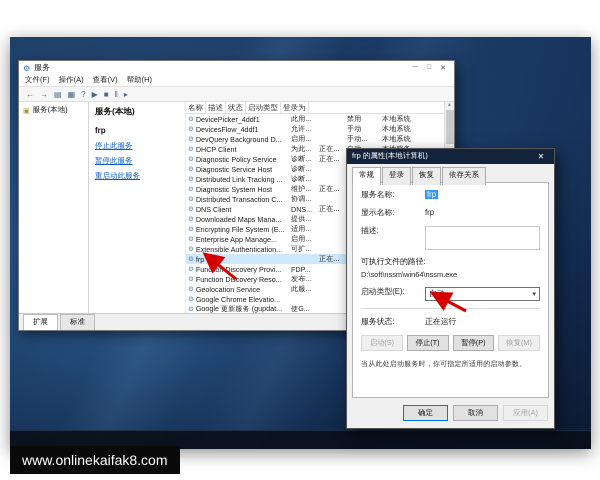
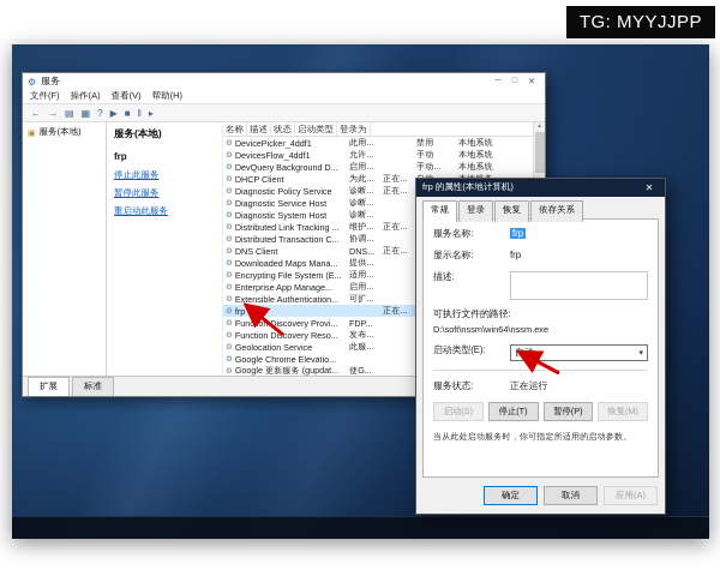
+ TG: MYYJJPP
  ⚙
  服务
  文件(F)
  操作(A)
  查看(V)
  帮助(H)
  ←
  →
  ▤
  ▦
  ?
  ▶
  ■
  ‖
  ▸
  服务(本地)
  服务(本地)
  frp
  停止此服务
  暂停此服务
  重启动此服务
  名称
  描述
  状态
  启动类型
  登录为
  DevicePicker_4ddf1
  此用...
  禁用
  本地系统
  DevicesFlow_4ddf1
  允许...
  手动
  本地系统
  DevQuery Background D...
  启用...
  手动...
  本地系统
  DHCP Client
  为此...
  正在...
  Diagnostic Policy Service
  诊断...
  正在...
  Diagnostic Service Host
  诊断...
- Distributed Link Tracking ...
+ Diagnostic System Host
  诊断...
- Diagnostic System Host
+ Distributed Link Tracking ...
  维护...
  正在...
  Distributed Transaction C...
  协调...
  DNS Client
  DNS...
  正在...
  Downloaded Maps Mana...
  提供...
  Encrypting File System (E...
  适用...
  Enterprise App Manage...
  启用...
  Extensible Authentication...
  可扩...
  frp
  正在...
  Functio Discovery Provi...
  FDP...
  Function Dicovery Reso...
  发布...
  Geolocation Service
  此服...
  Google Chrome Elevatio...
  Google 更新服务 (gupdat...
  使G...
  扩展
  标准
  frp 的属性(本地计算机)
  ✕
  常规
  登录
  恢复
  依存关系
  服务名称:
  frp
  显示名称:
  frp
  描述:
  可执行文件的路径:
  D:\soft\nssm\win64\nssm.exe
  启动类型(E):
  自动
  服务状态:
  正在运行
  启动(S)
  停止(T)
  暂停(P)
  恢复(M)
  当从此处启动服务时，你可指定所适用的启动参数。
  确定
  取消
  应用(A)
- www.onlinekaifak8.com
